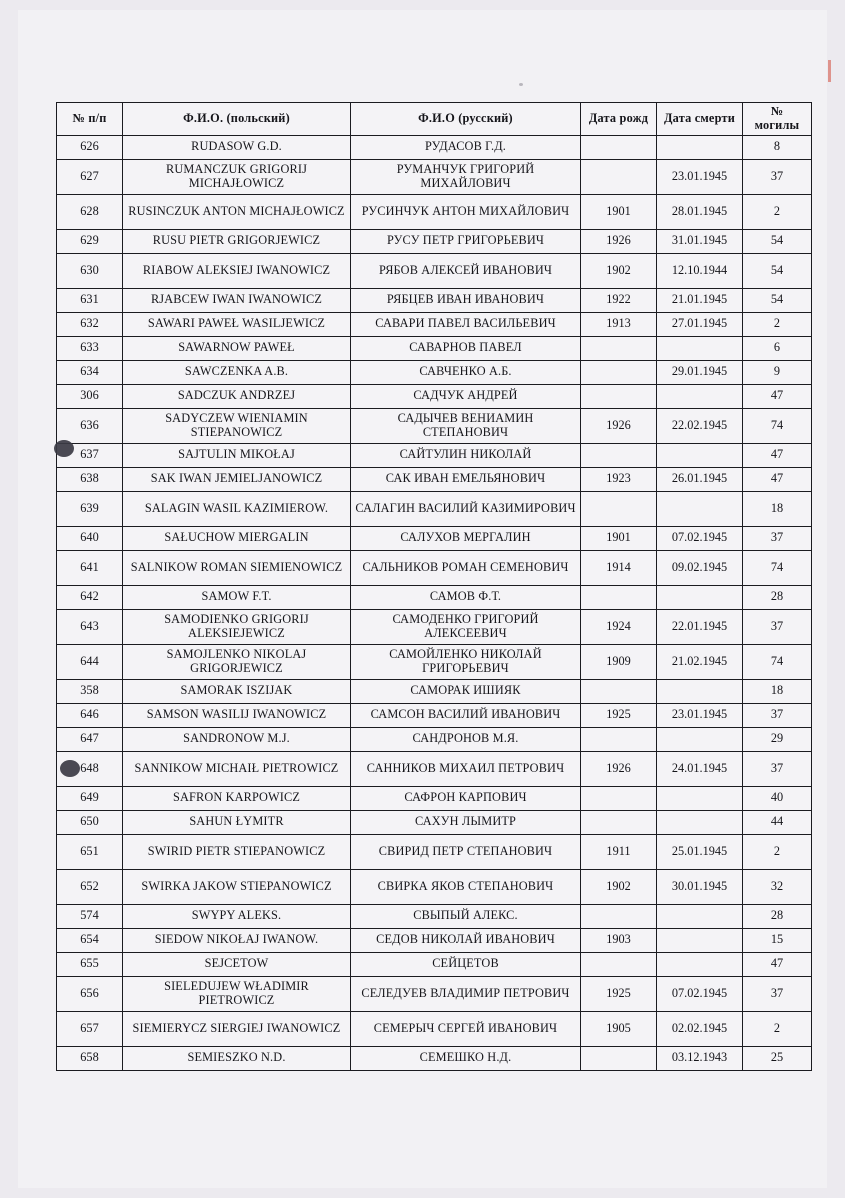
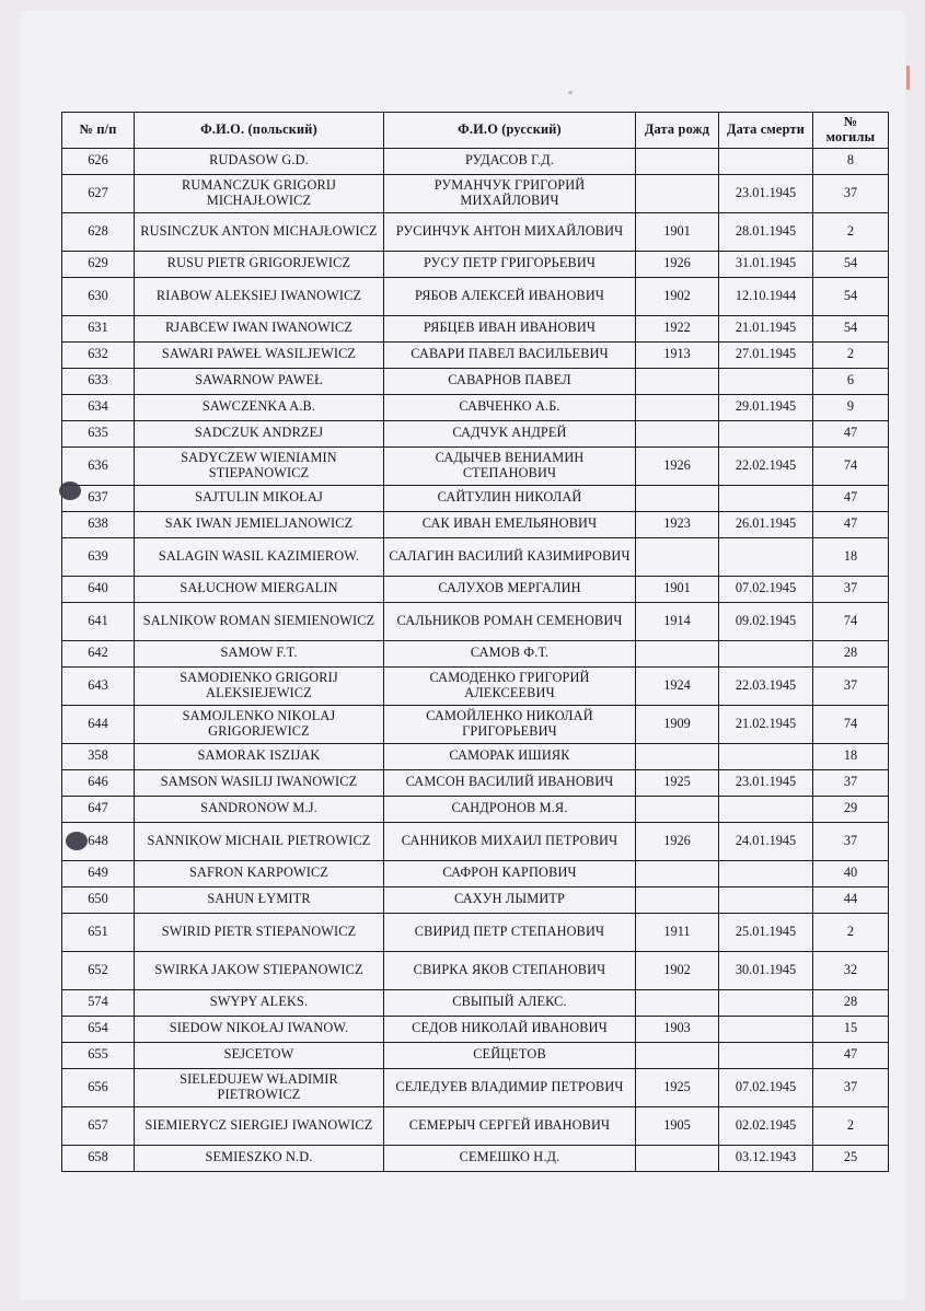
  № п/п	Ф.И.О. (польский)	Ф.И.О (русский)	Дата рожд	Дата смерти	№ могилы
  626	RUDASOW G.D.	РУДАСОВ Г.Д.			8
  627	RUMANCZUK GRIGORIJ MICHAJŁOWICZ	РУМАНЧУК ГРИГОРИЙ МИХАЙЛОВИЧ		23.01.1945	37
  628	RUSINCZUK ANTON MICHAJŁOWICZ	РУСИНЧУК АНТОН МИХАЙЛОВИЧ	1901	28.01.1945	2
  629	RUSU PIETR GRIGORJEWICZ	РУСУ ПЕТР ГРИГОРЬЕВИЧ	1926	31.01.1945	54
  630	RIABOW ALEKSIEJ IWANOWICZ	РЯБОВ АЛЕКСЕЙ ИВАНОВИЧ	1902	12.10.1944	54
  631	RJABCEW IWAN IWANOWICZ	РЯБЦЕВ ИВАН ИВАНОВИЧ	1922	21.01.1945	54
  632	SAWARI PAWEŁ WASILJEWICZ	САВАРИ ПАВЕЛ ВАСИЛЬЕВИЧ	1913	27.01.1945	2
  633	SAWARNOW PAWEŁ	САВАРНОВ ПАВЕЛ			6
  634	SAWCZENKA A.B.	САВЧЕНКО А.Б.		29.01.1945	9
- 306	SADCZUK ANDRZEJ	САДЧУК АНДРЕЙ			47
+ 635	SADCZUK ANDRZEJ	САДЧУК АНДРЕЙ			47
  636	SADYCZEW WIENIAMIN STIEPANOWICZ	САДЫЧЕВ ВЕНИАМИН СТЕПАНОВИЧ	1926	22.02.1945	74
  637	SAJTULIN MIKOŁAJ	САЙТУЛИН НИКОЛАЙ			47
  638	SAK IWAN JEMIELJANOWICZ	САК ИВАН ЕМЕЛЬЯНОВИЧ	1923	26.01.1945	47
  639	SALAGIN WASIL KAZIMIEROW.	САЛАГИН ВАСИЛИЙ КАЗИМИРОВИЧ			18
  640	SAŁUCHOW MIERGALIN	САЛУХОВ МЕРГАЛИН	1901	07.02.1945	37
  641	SALNIKOW ROMAN SIEMIENOWICZ	САЛЬНИКОВ РОМАН СЕМЕНОВИЧ	1914	09.02.1945	74
  642	SAMOW F.T.	САМОВ Ф.Т.			28
- 643	SAMODIENKO GRIGORIJ ALEKSIEJEWICZ	САМОДЕНКО ГРИГОРИЙ АЛЕКСЕЕВИЧ	1924	22.01.1945	37
+ 643	SAMODIENKO GRIGORIJ ALEKSIEJEWICZ	САМОДЕНКО ГРИГОРИЙ АЛЕКСЕЕВИЧ	1924	22.03.1945	37
  644	SAMOJLENKO NIKOLAJ GRIGORJEWICZ	САМОЙЛЕНКО НИКОЛАЙ ГРИГОРЬЕВИЧ	1909	21.02.1945	74
  358	SAMORAK ISZIJAK	САМОРАК ИШИЯК			18
  646	SAMSON WASILIJ IWANOWICZ	САМСОН ВАСИЛИЙ ИВАНОВИЧ	1925	23.01.1945	37
  647	SANDRONOW M.J.	САНДРОНОВ М.Я.			29
  648	SANNIKOW MICHAIŁ PIETROWICZ	САННИКОВ МИХАИЛ ПЕТРОВИЧ	1926	24.01.1945	37
  649	SAFRON KARPOWICZ	САФРОН КАРПОВИЧ			40
  650	SAHUN ŁYMITR	САХУН ЛЫМИТР			44
  651	SWIRID PIETR STIEPANOWICZ	СВИРИД ПЕТР СТЕПАНОВИЧ	1911	25.01.1945	2
  652	SWIRKA JAKOW STIEPANOWICZ	СВИРКА ЯКОВ СТЕПАНОВИЧ	1902	30.01.1945	32
  574	SWYPY ALEKS.	СВЫПЫЙ АЛЕКС.			28
  654	SIEDOW NIKOŁAJ IWANOW.	СЕДОВ НИКОЛАЙ ИВАНОВИЧ	1903		15
  655	SEJCETOW	СЕЙЦЕТОВ			47
  656	SIELEDUJEW WŁADIMIR PIETROWICZ	СЕЛЕДУЕВ ВЛАДИМИР ПЕТРОВИЧ	1925	07.02.1945	37
  657	SIEMIERYCZ SIERGIEJ IWANOWICZ	СЕМЕРЫЧ СЕРГЕЙ ИВАНОВИЧ	1905	02.02.1945	2
  658	SEMIESZKO N.D.	СЕМЕШКО Н.Д.		03.12.1943	25
